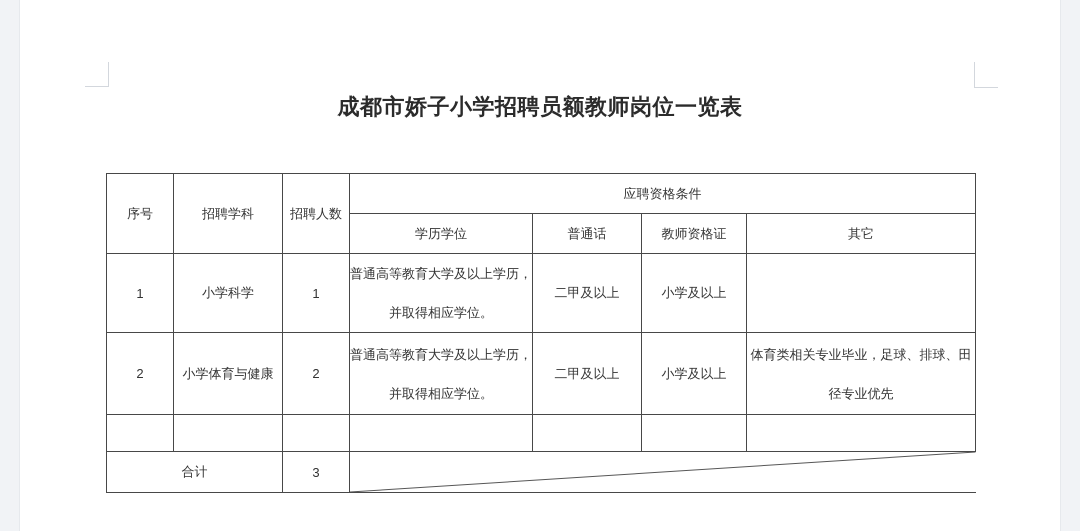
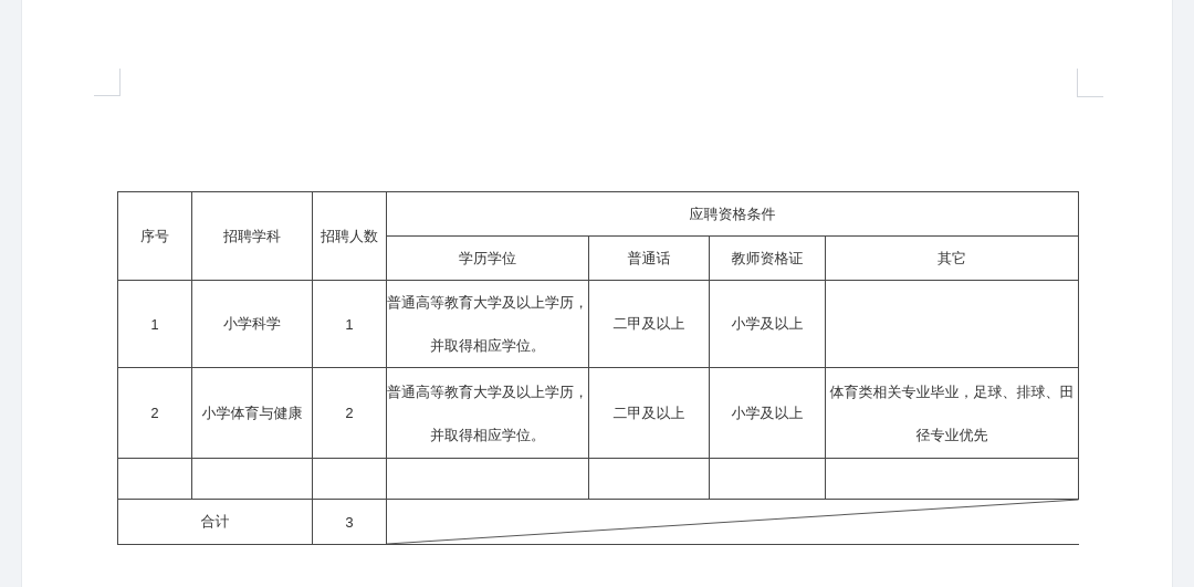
- 成都市娇子小学招聘员额教师岗位一览表
  序号	招聘学科	招聘人数	应聘资格条件
  学历学位	普通话	教师资格证	其它
  1	小学科学	1	普通高等教育大学及以上学历， 并取得相应学位。	二甲及以上	小学及以上
  2	小学体育与健康	2	普通高等教育大学及以上学历， 并取得相应学位。	二甲及以上	小学及以上	体育类相关专业毕业，足球、排球、田 径专业优先
  合计	3
